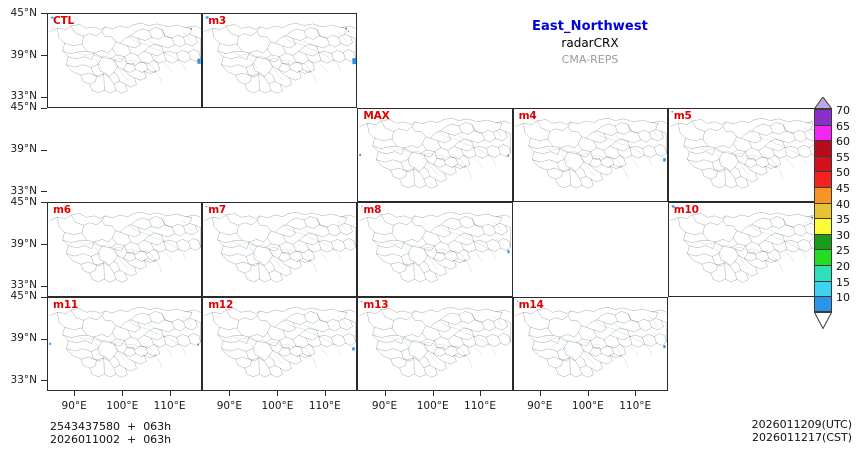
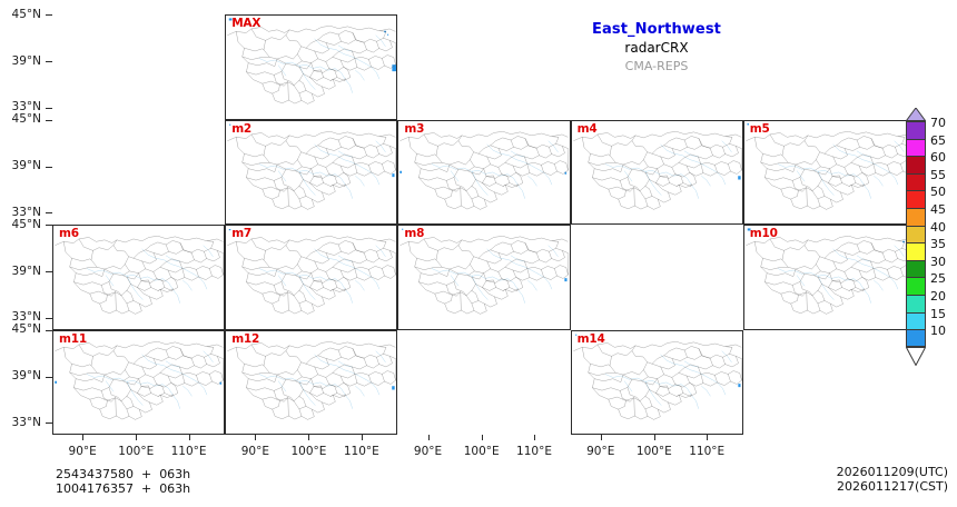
  45°N
  39°N
  33°N
  45°N
  39°N
  33°N
  45°N
  39°N
  33°N
  45°N
  39°N
  33°N
- CTL
- m3
+ MAX
+ m2
- MAX
+ m3
  m4
  m5
  m6
  m7
  m8
  m10
  m11
  m12
- m13
  m14
  90°E
  100°E
  110°E
  90°E
  100°E
  110°E
  90°E
  100°E
  110°E
  90°E
  100°E
  110°E
  East_Northwest
  radarCRX
  CMA-REPS
  70
  65
  60
  55
  50
  45
  40
  35
  30
  25
  20
  15
  10
  2543437580 + 063h
- 2026011002 + 063h
+ 1004176357 + 063h
  2026011209(UTC)
  2026011217(CST)
